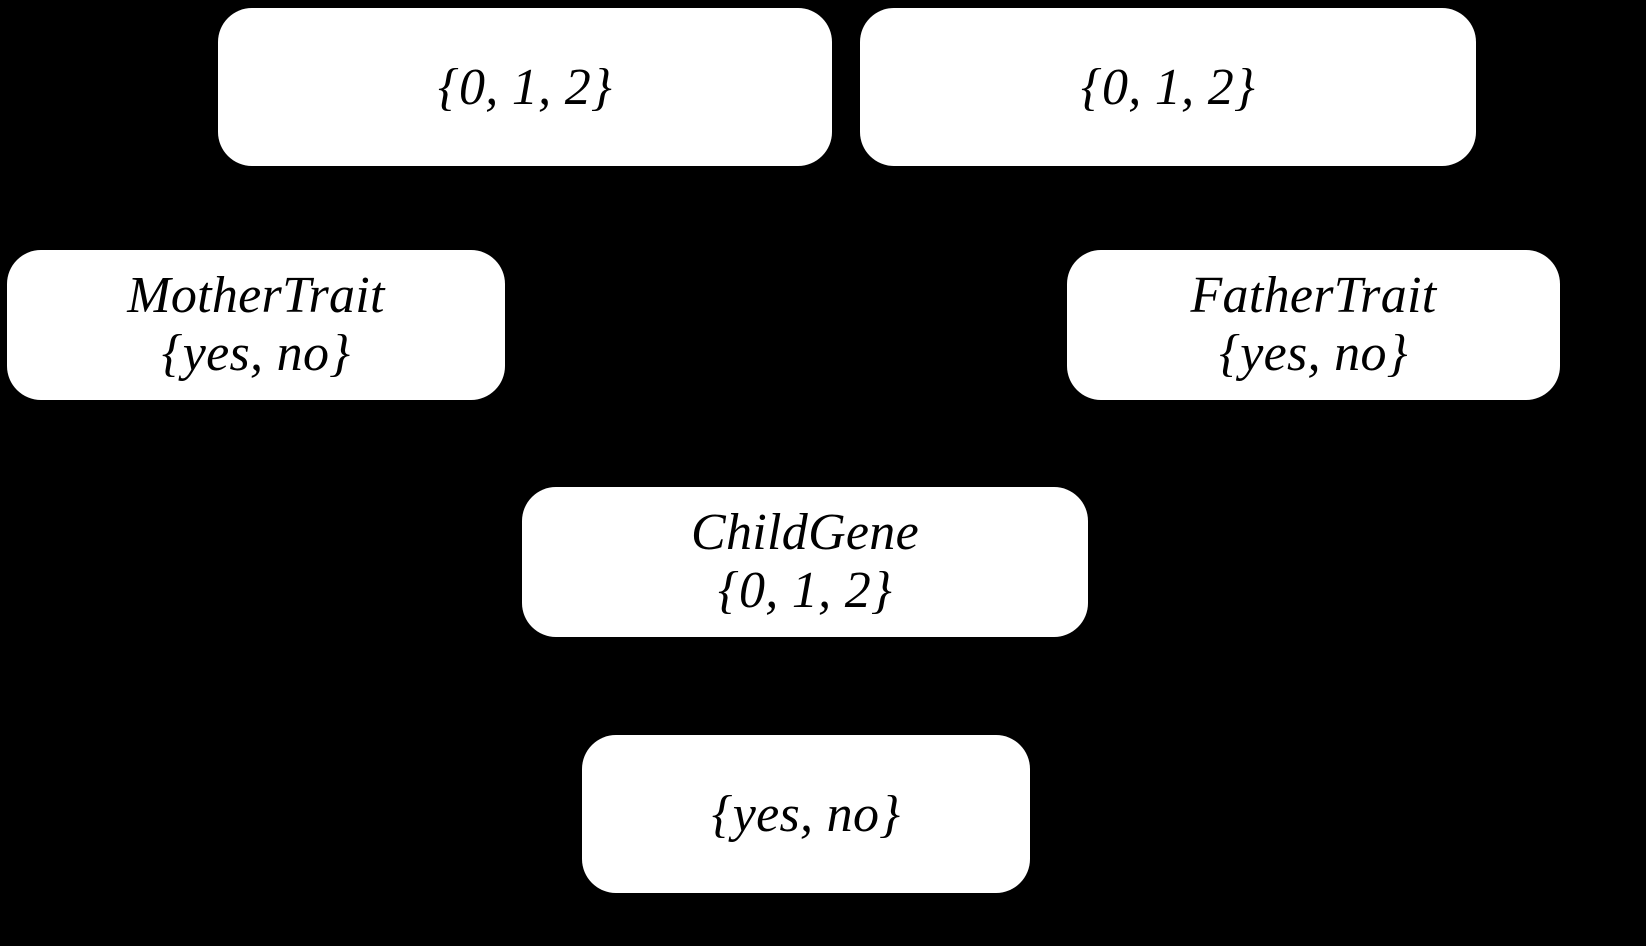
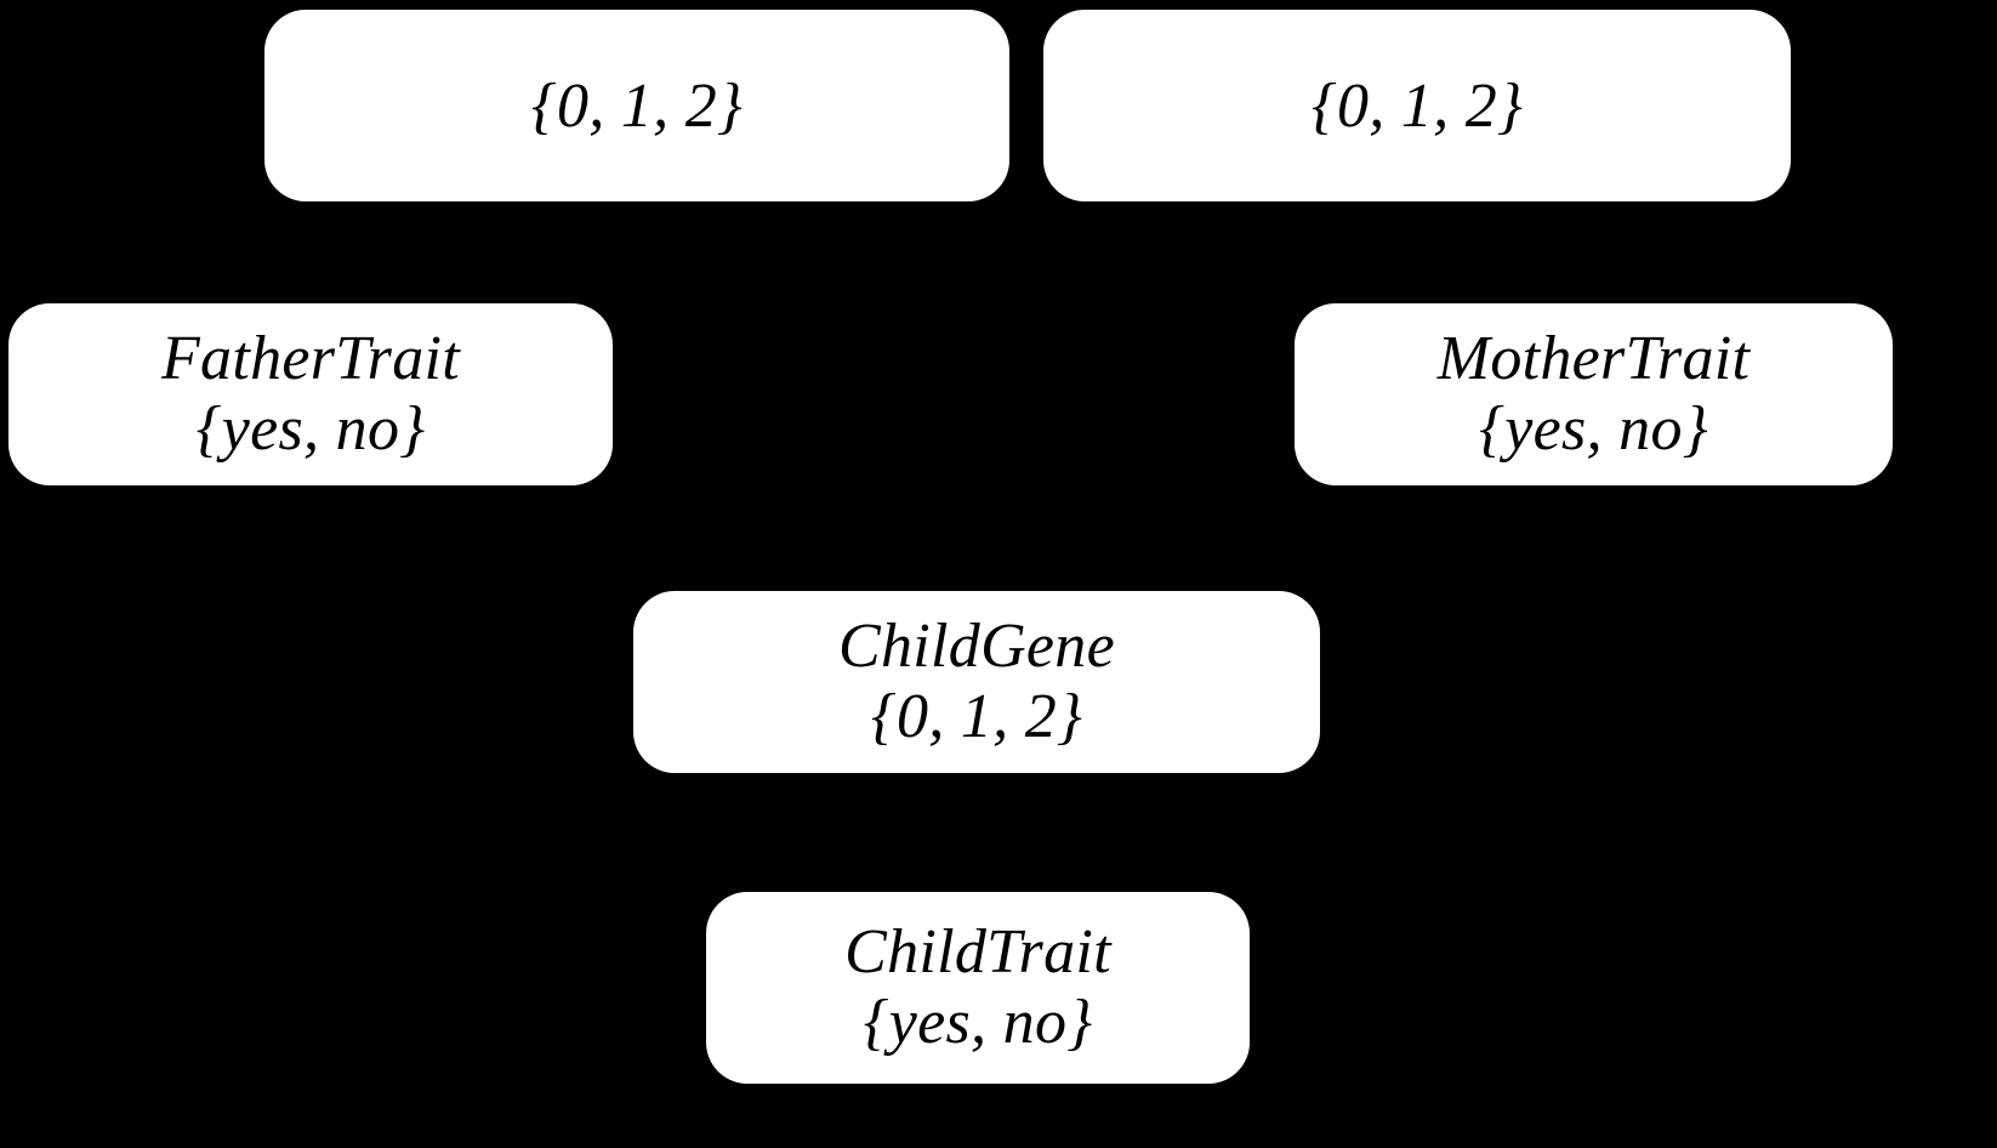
  {0, 1, 2}
  {0, 1, 2}
- MotherTrait
+ FatherTrait
  {yes, no}
- FatherTrait
+ MotherTrait
  {yes, no}
  ChildGene
  {0, 1, 2}
+ ChildTrait
  {yes, no}
